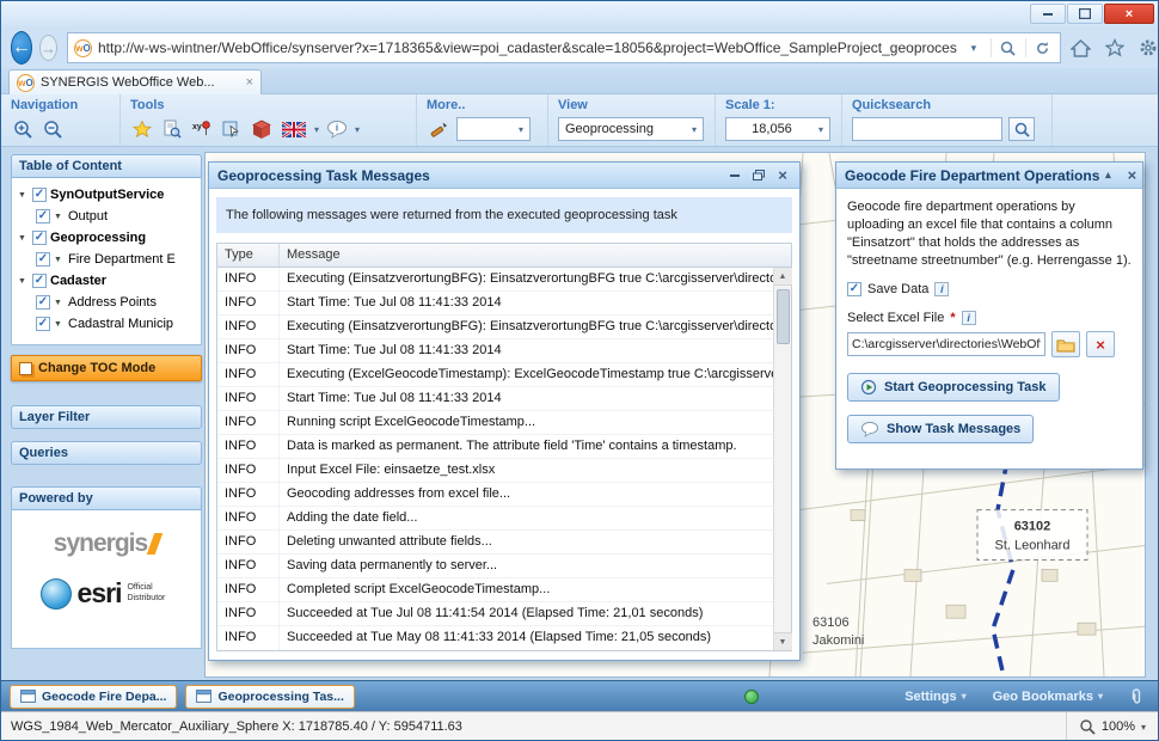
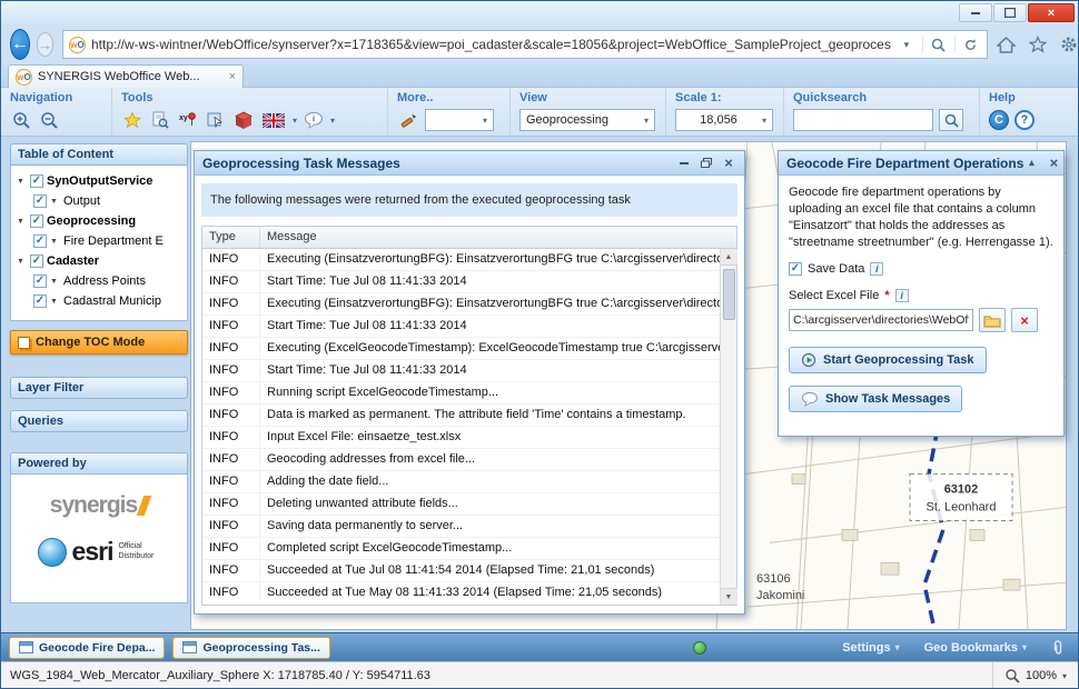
  ×
  ←
  →
  w
  O
  http://w-ws-wintner/WebOffice/synserver?x=1718365&view=poi_cadaster&scale=18056&project=WebOffice_SampleProject_geoproces
  ▾
  w
  O
  SYNERGIS WebOffice Web...
  ×
  Navigation
  Tools
  ▾
  i
  ▾
  More..
  ▾
  View
  Geoprocessing
  ▾
  Scale 1:
  18,056
  ▾
  Quicksearch
+ Help
+ C
+ ?
  63102
  St. Leonhard
  63106
  Jakomini
  Table of Content
  ✓
  SynOutputService
  ✓
  Output
  ✓
  Geoprocessing
  ✓
  Fire Department E
  ✓
  Cadaster
  ✓
  Address Points
  ✓
  Cadastral Municip
  Change TOC Mode
  Layer Filter
  Queries
  Powered by
  synergis
  esri
  Geoprocessing Task Messages
  ×
  The following messages were returned from the executed geoprocessing task
  Type
  Message
  INFO
  Executing (EinsatzverortungBFG): EinsatzverortungBFG true C:\arcgisserver\direct
  INFO
  Start Time: Tue Jul 08 11:41:33 2014
  INFO
  Executing (EinsatzverortungBFG): EinsatzverortungBFG true C:\arcgisserver\direct
  INFO
  Start Time: Tue Jul 08 11:41:33 2014
  INFO
  Executing (ExcelGeocodeTimestamp): ExcelGeocodeTimestamp true C:\arcgisserv
  INFO
  Start Time: Tue Jul 08 11:41:33 2014
  INFO
  Running script ExcelGeocodeTimestamp...
  INFO
  Data is marked as permanent. The attribute field 'Time' contains a timestamp.
  INFO
  Input Excel File: einsaetze_test.xlsx
  INFO
  Geocoding addresses from excel file...
  INFO
  Adding the date field...
  INFO
  Deleting unwanted attribute fields...
  INFO
  Saving data permanently to server...
  INFO
  Completed script ExcelGeocodeTimestamp...
  INFO
  Succeeded at Tue Jul 08 11:41:54 2014 (Elapsed Time: 21,01 seconds)
  INFO
  Succeeded at Tue May 08 11:41:33 2014 (Elapsed Time: 21,05 seconds)
  Geocode Fire Department Operations
  ▴
  ×
  Geocode fire department operations by uploading an excel file that contains a column "Einsatzort" that holds the addresses as "streetname streetnumber" (e.g. Herrengasse 1).
  ✓
  Save Data
  i
  Select Excel File
  *
  i
  C:\arcgisserver\directories\WebOf
  ×
  Start Geoprocessing Task
  Show Task Messages
  Geocode Fire Depa...
  Geoprocessing Tas...
  Settings
  ▾
  Geo Bookmarks
  ▾
  WGS_1984_Web_Mercator_Auxiliary_Sphere X: 1718785.40 / Y: 5954711.63
  100%
  ▾
